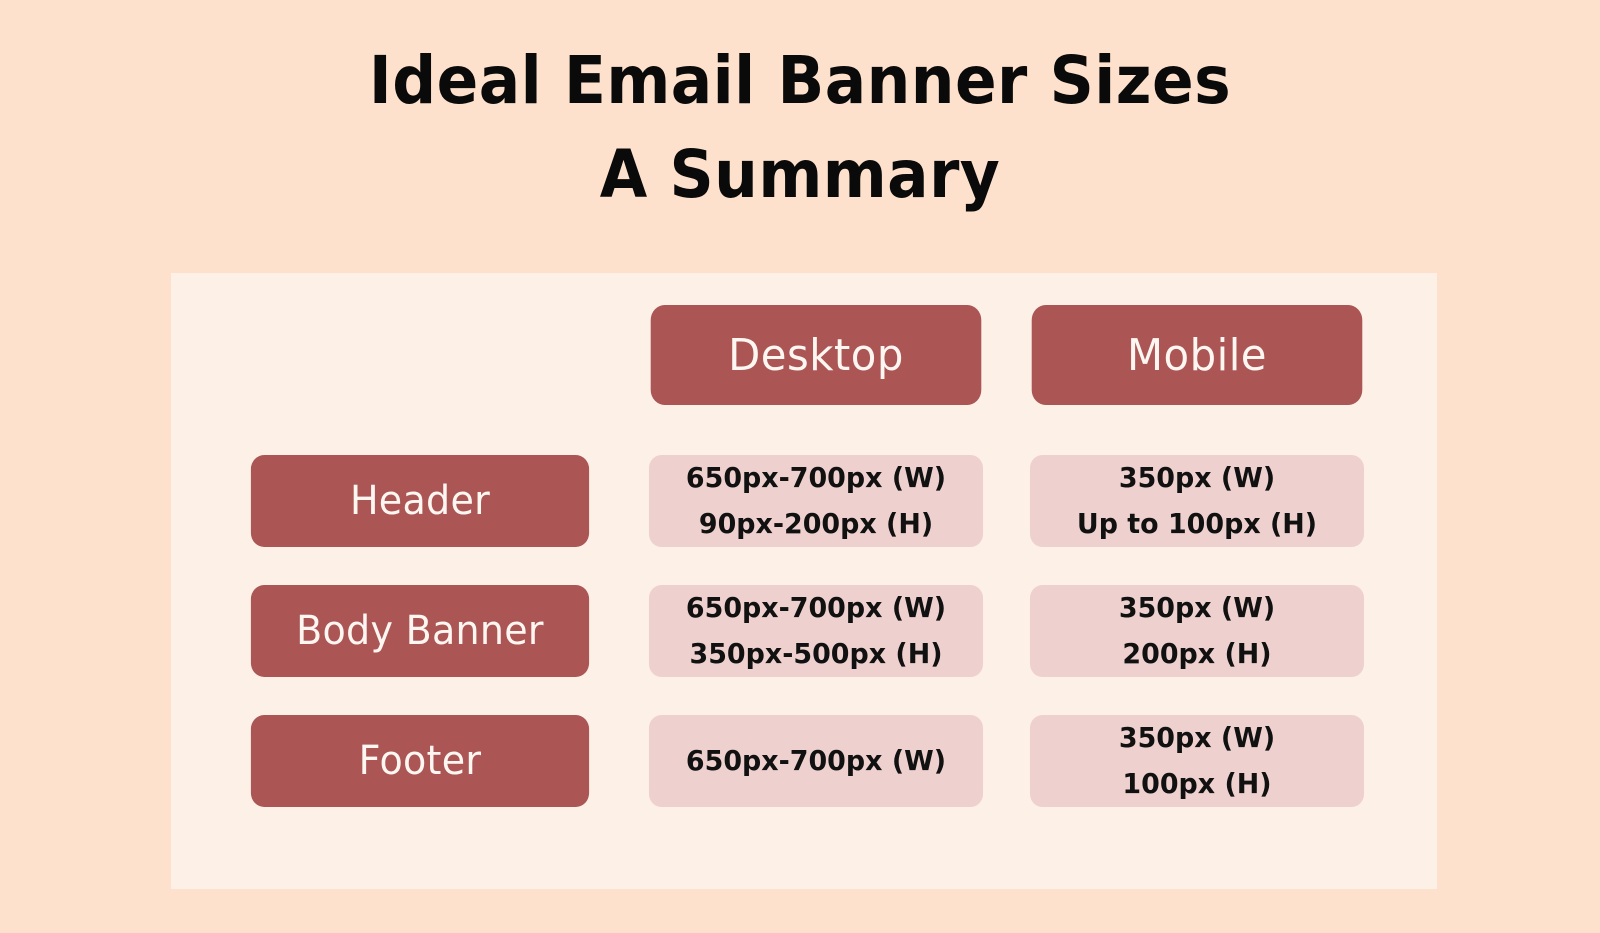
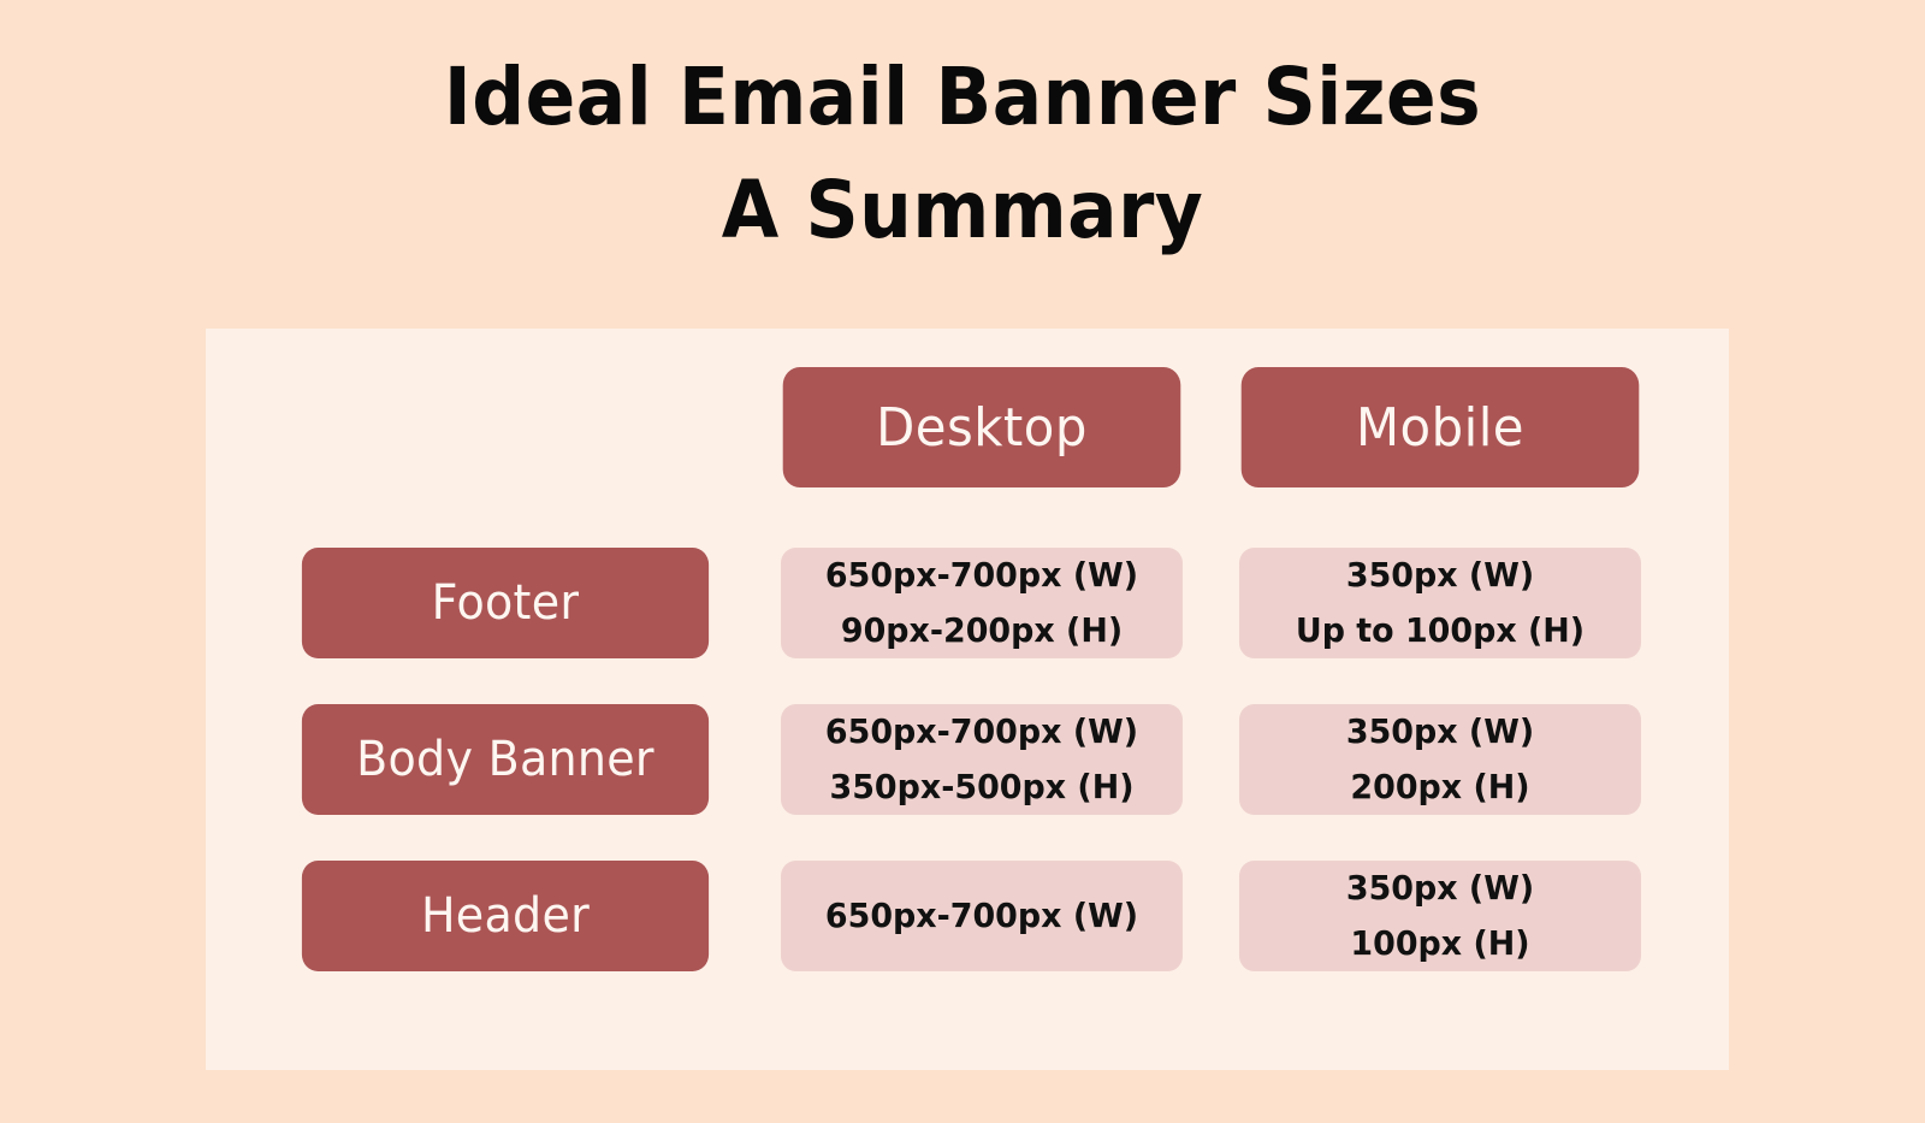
  Ideal Email Banner Sizes
  A Summary
  Desktop
  Mobile
- Header
+ Footer
  650px-700px (W)
  90px-200px (H)
  350px (W)
  Up to 100px (H)
  Body Banner
  650px-700px (W)
  350px-500px (H)
  350px (W)
  200px (H)
- Footer
+ Header
  650px-700px (W)
  350px (W)
  100px (H)
